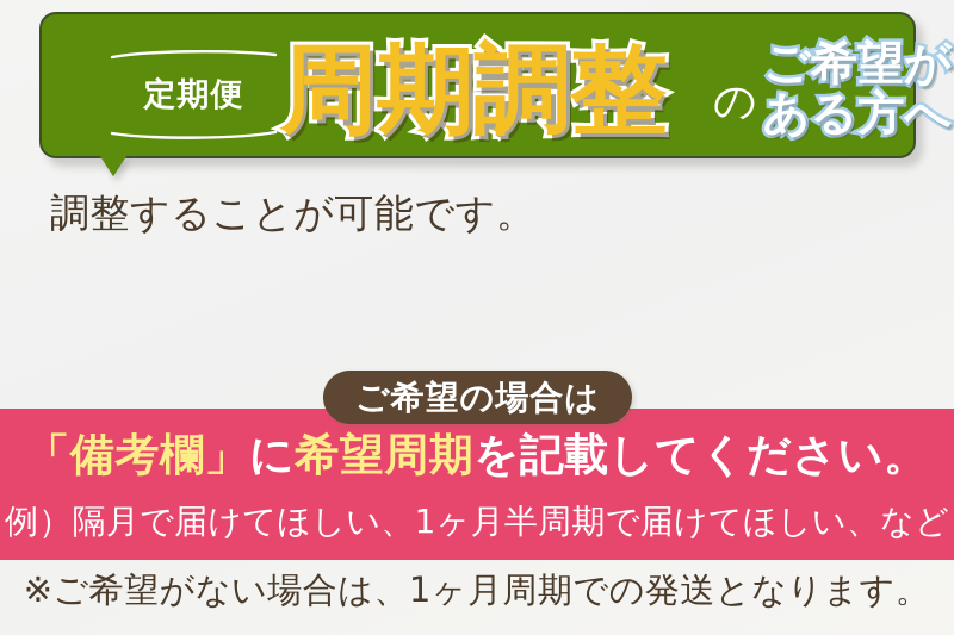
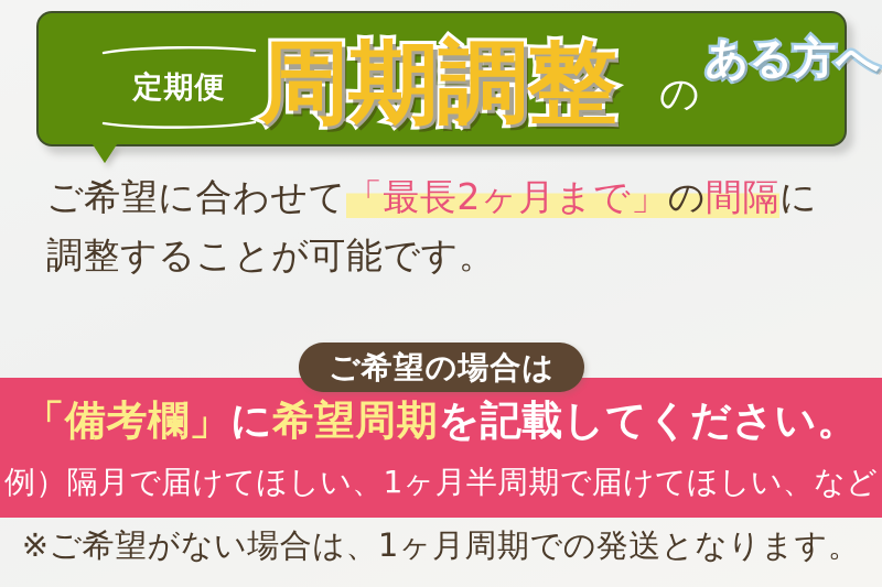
  定期便
  周期調整
  の
- ご希望が
  ある方へ
+ ご希望に合わせて「最長2ヶ月まで」の間隔に
  調整することが可能です。
  「備考欄」に希望周期を記載してください。
  例）隔月で届けてほしい、1ヶ月半周期で届けてほしい、など
  ご希望の場合は
  ※ご希望がない場合は、1ヶ月周期での発送となります。
